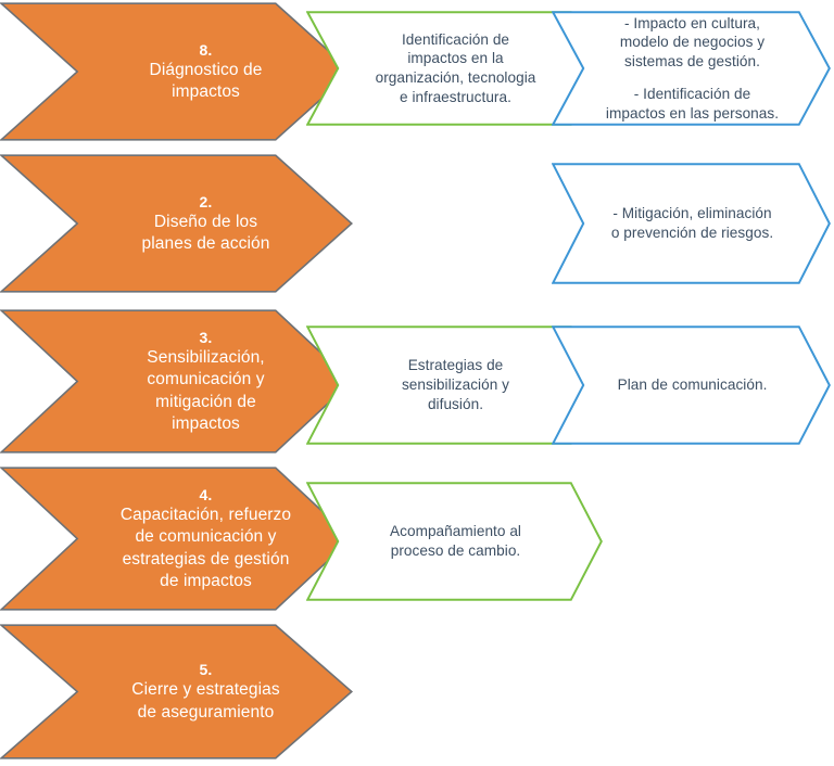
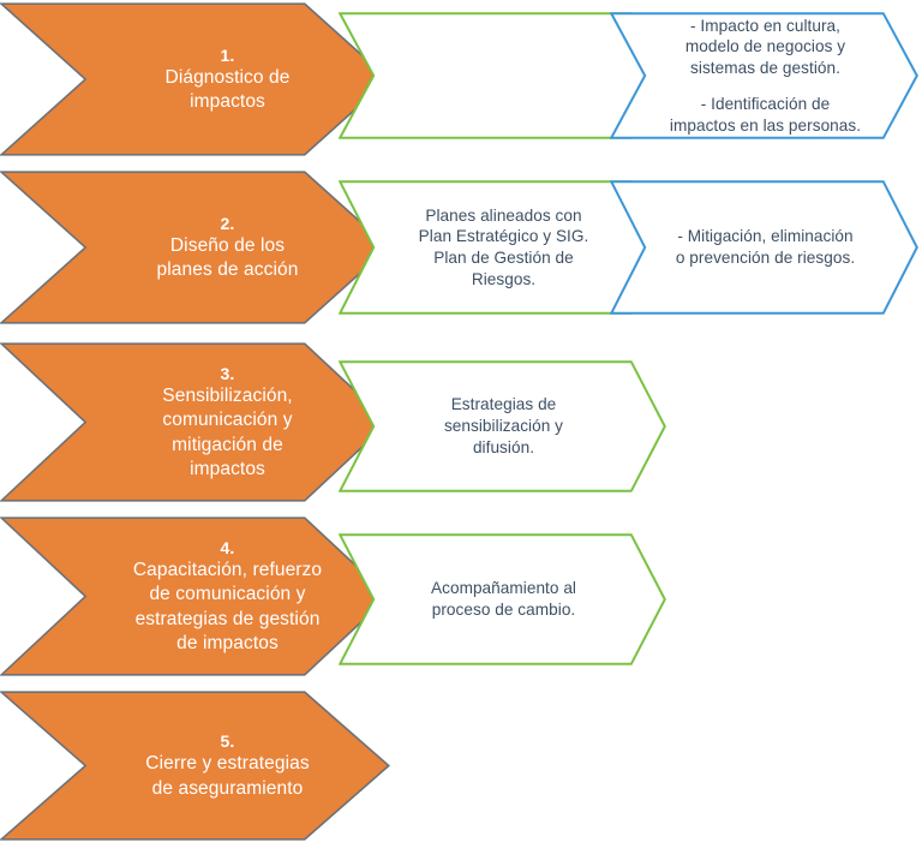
- 8.
+ 1.
  Diágnostico de
  impactos
- Identificación de
- impactos en la
- organización, tecnologia
- e infraestructura.
  - Impacto en cultura,
  modelo de negocios y
  sistemas de gestión.
  - Identificación de
  impactos en las personas.
  2.
  Diseño de los
  planes de acción
+ Planes alineados con
+ Plan Estratégico y SIG.
+ Plan de Gestión de
+ Riesgos.
  - Mitigación, eliminación
  o prevención de riesgos.
  3.
  Sensibilización,
  comunicación y
  mitigación de
  impactos
  Estrategias de
  sensibilización y
  difusión.
- Plan de comunicación.
  4.
  Capacitación, refuerzo
  de comunicación y
  estrategias de gestión
  de impactos
  Acompañamiento al
  proceso de cambio.
  5.
  Cierre y estrategias
  de aseguramiento
